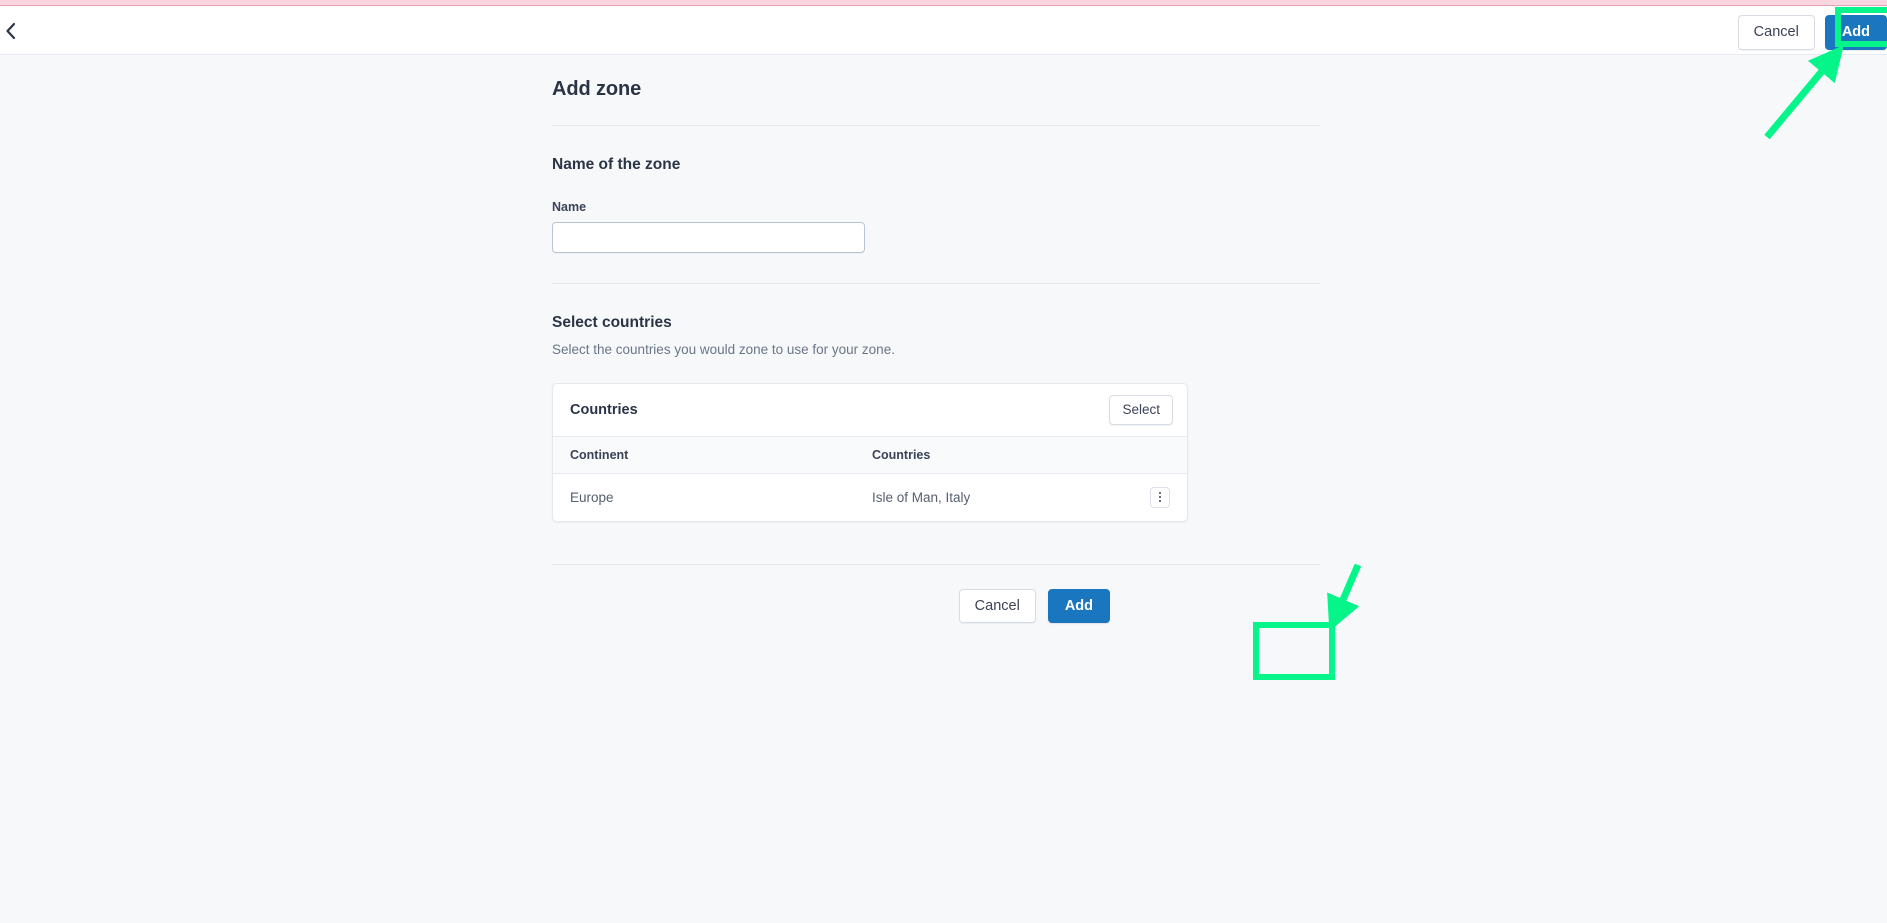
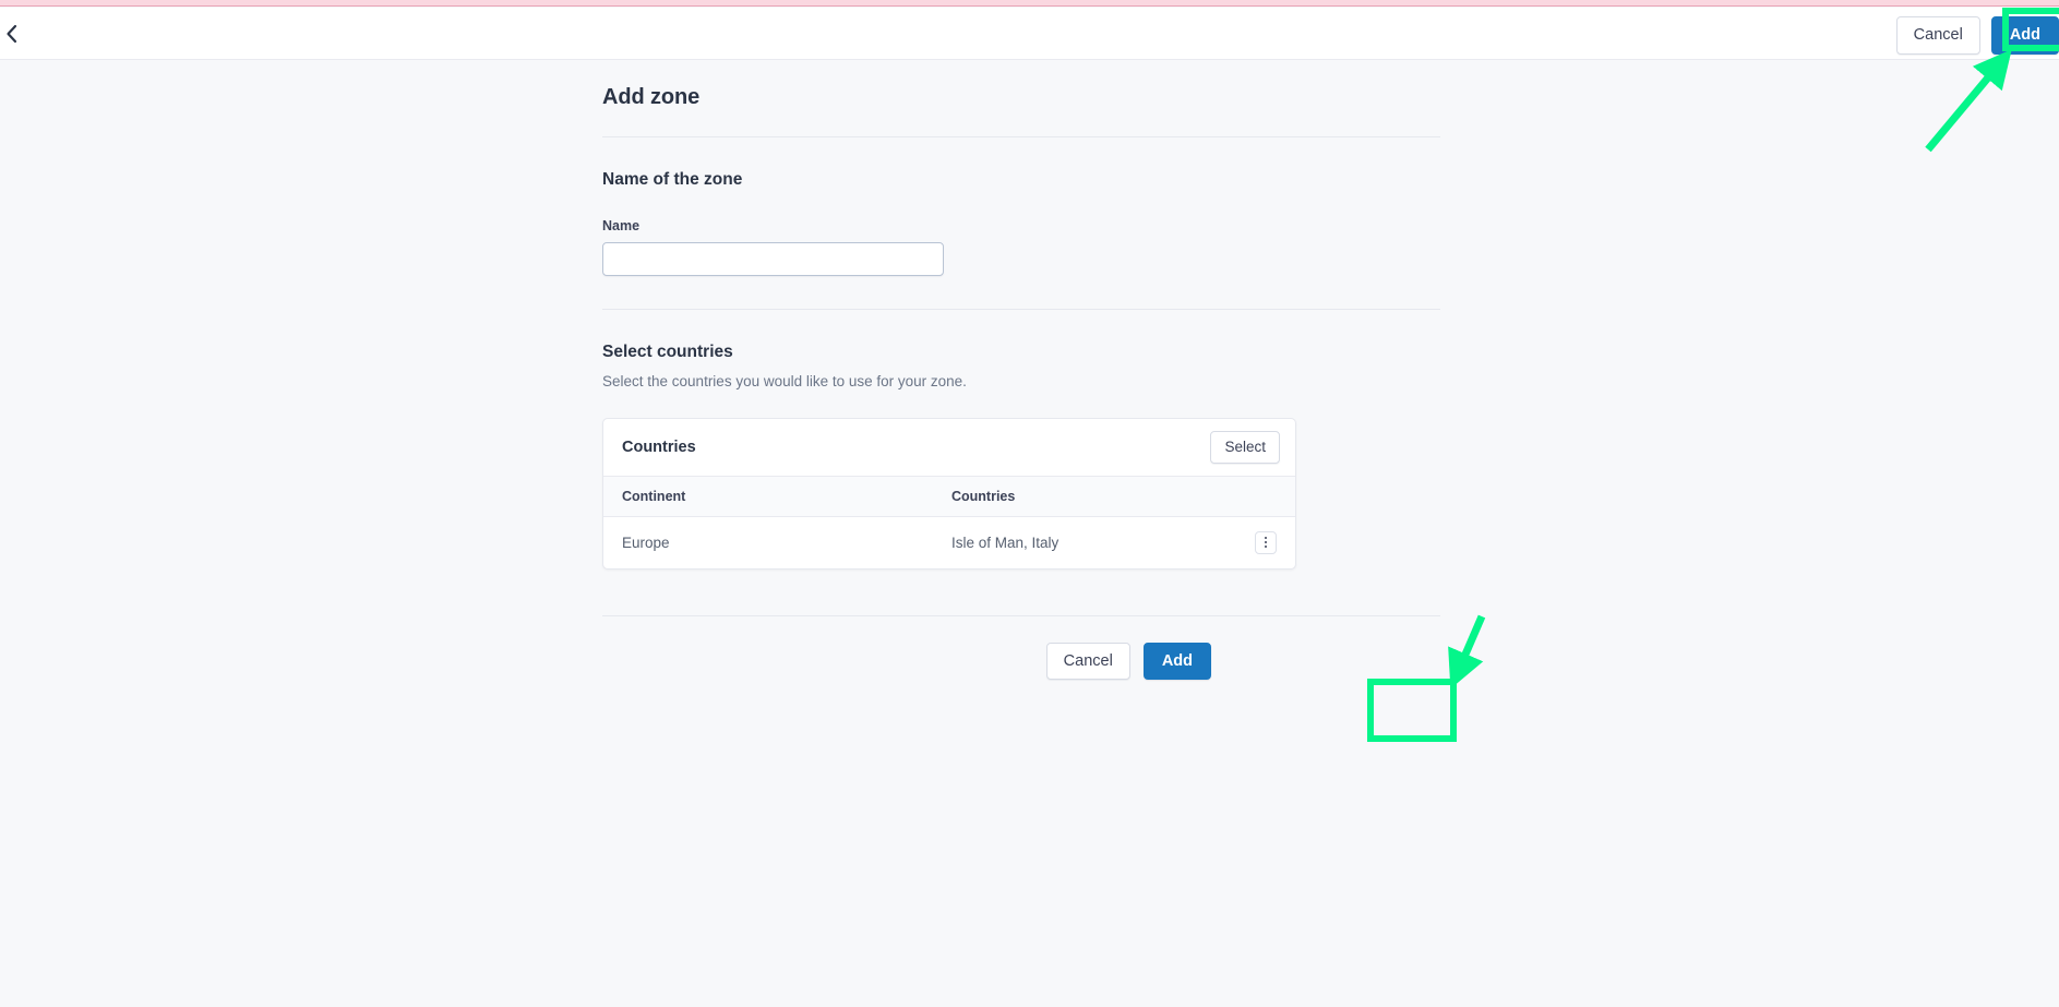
  Cancel
  Add
  Add zone
  Name of the zone
  Name
  Select countries
- Select the countries you would zone to use for your zone.
+ Select the countries you would like to use for your zone.
  Countries
  Select
  Continent	Countries
  Europe	Isle of Man, Italy
  Cancel
  Add
